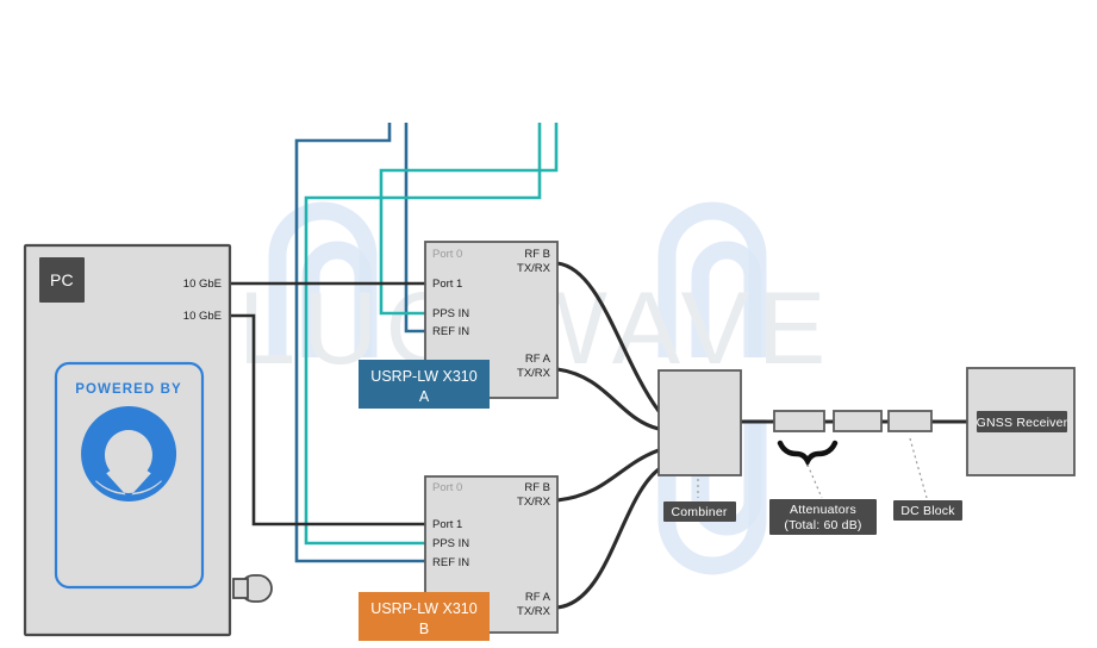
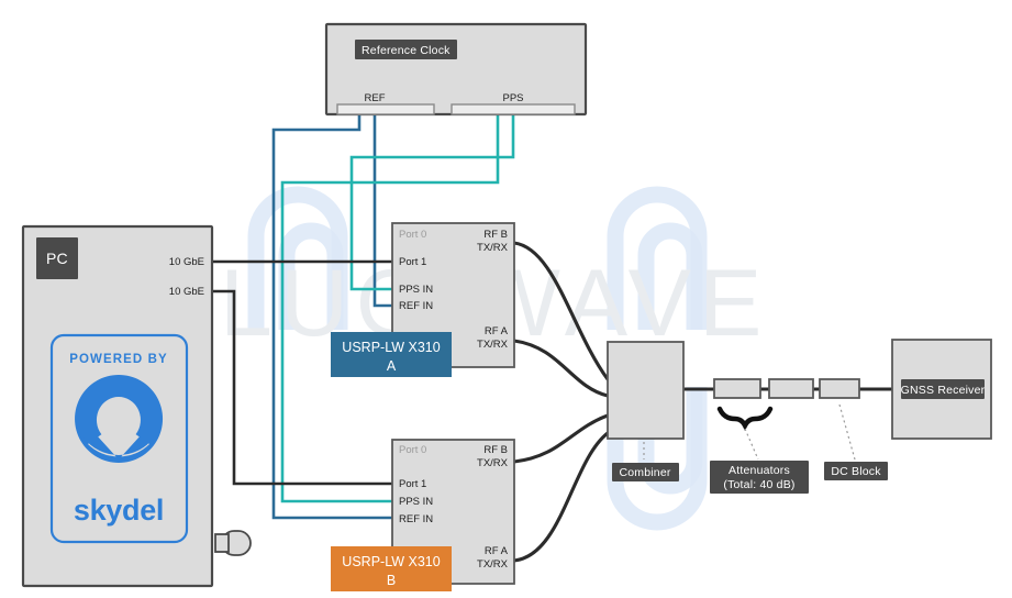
  LU WAVE
+ Reference Clock
+ REF
+ PPS
  PC
  10 GbE
  10 GbE
  POWERED BY
+ skydel
  Port 0
  Port 1
  PPS IN
  REF IN
  RF B
  TX/RX
  RF A
  TX/RX
  USRP-LW X310
  A
  Port 0
  Port 1
  PPS IN
  REF IN
  RF B
  TX/RX
  RF A
  TX/RX
  USRP-LW X310
  B
  Combiner
  Attenuators
- (Total: 60 dB)
+ (Total: 40 dB)
  DC Block
  GNSS Receiver
